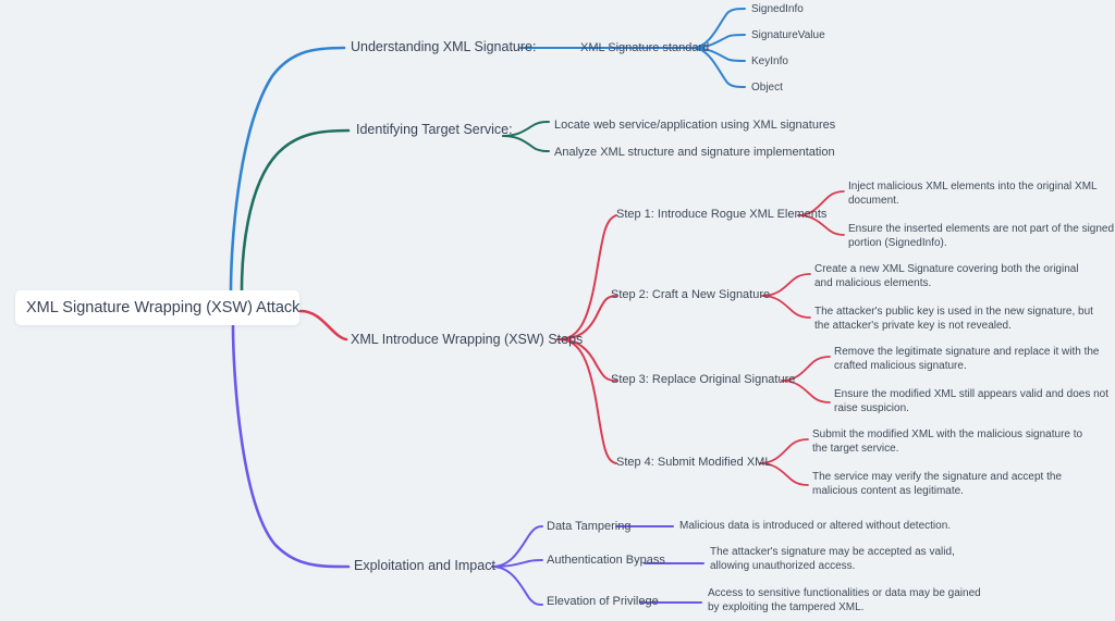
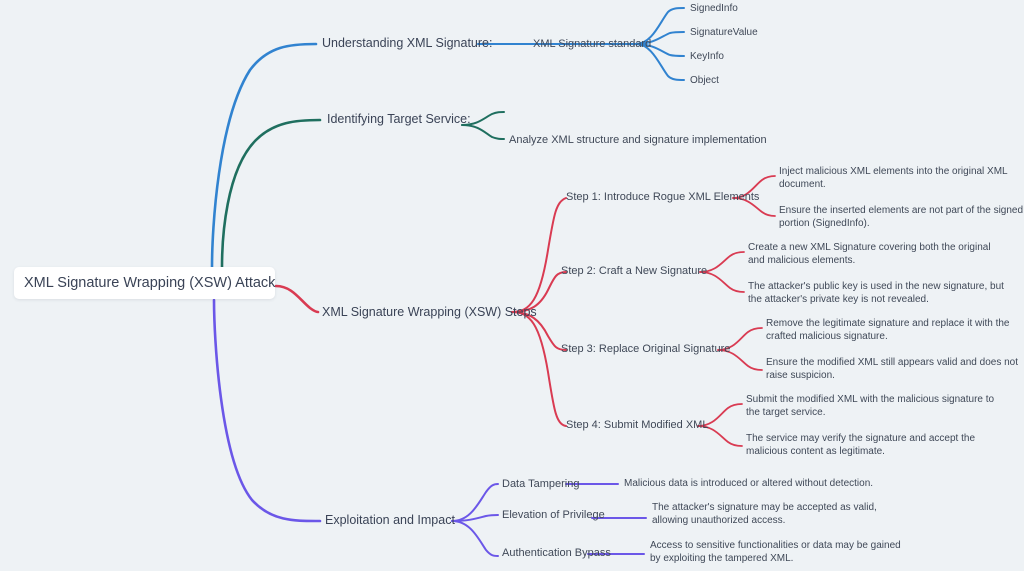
  XML Signature Wrapping (XSW) Attack
  Understanding XML Signature:
  XML Signature standard
  SignedInfo
  SignatureValue
  KeyInfo
  Object
  Identifying Target Service:
- Locate web service/application using XML signatures
  Analyze XML structure and signature implementation
- XML Introduce Wrapping (XSW) Steps
+ XML Signature Wrapping (XSW) Steps
  Step 1: Introduce Rogue XML Elements
  Inject malicious XML elements into the original XML
  document.
  Ensure the inserted elements are not part of the signed
  portion (SignedInfo).
  Step 2: Craft a New Signature
  Create a new XML Signature covering both the original
  and malicious elements.
  The attacker's public key is used in the new signature, but
  the attacker's private key is not revealed.
  Step 3: Replace Original Signature
  Remove the legitimate signature and replace it with the
  crafted malicious signature.
  Ensure the modified XML still appears valid and does not
  raise suspicion.
  Step 4: Submit Modified XML
  Submit the modified XML with the malicious signature to
  the target service.
  The service may verify the signature and accept the
  malicious content as legitimate.
  Exploitation and Impact
  Data Tampering
  Malicious data is introduced or altered without detection.
- Authentication Bypass
+ Elevation of Privilege
  The attacker's signature may be accepted as valid,
  allowing unauthorized access.
- Elevation of Privilege
+ Authentication Bypass
  Access to sensitive functionalities or data may be gained
  by exploiting the tampered XML.
